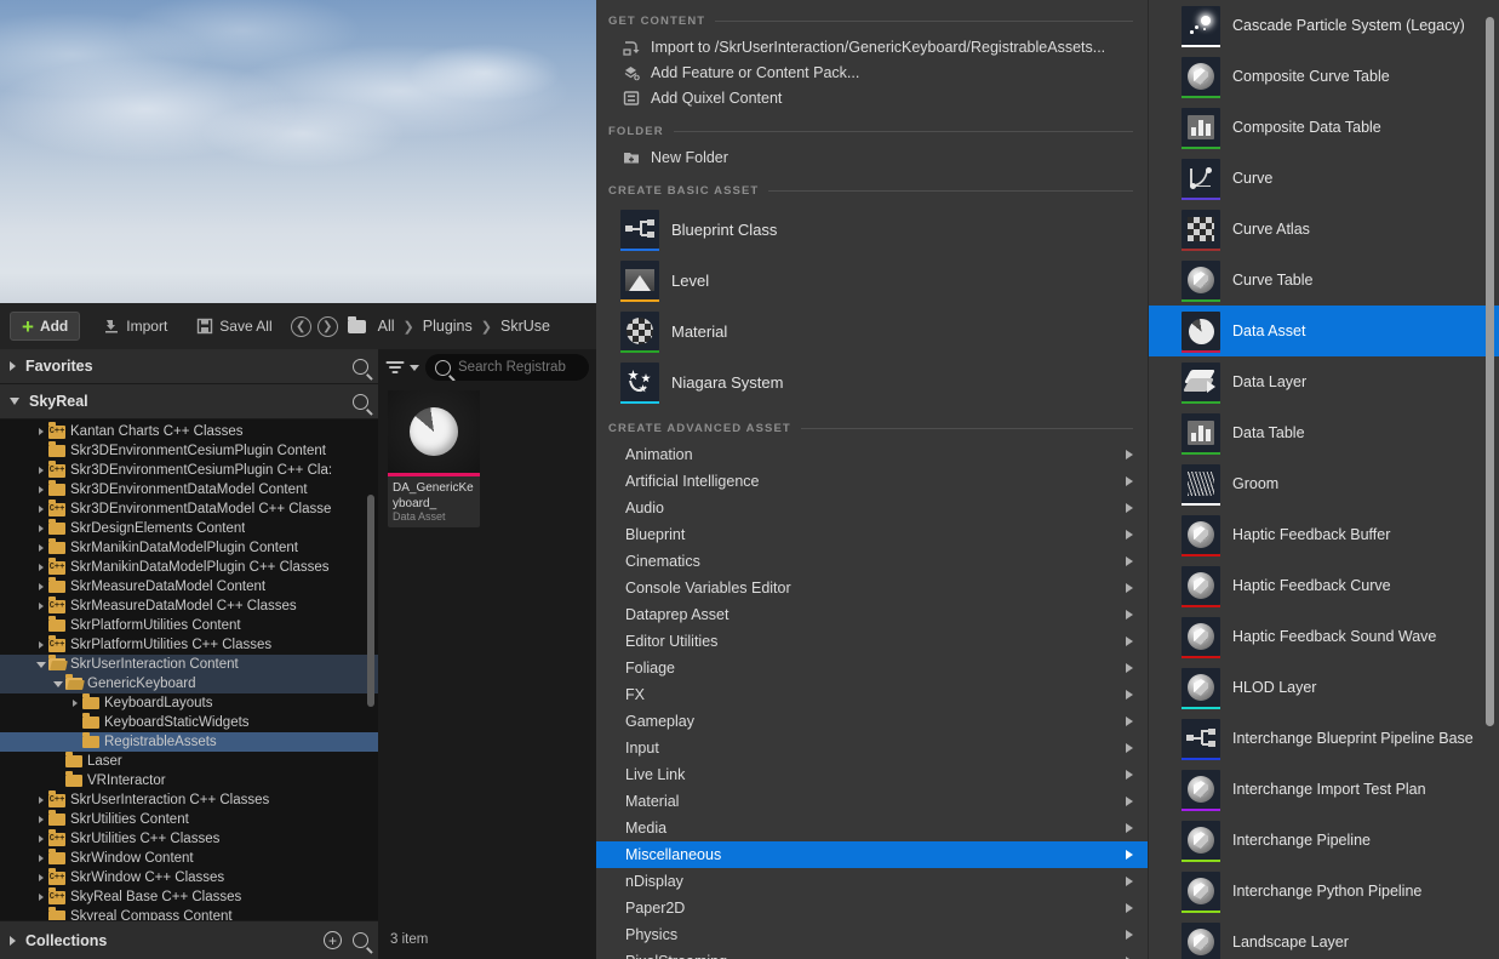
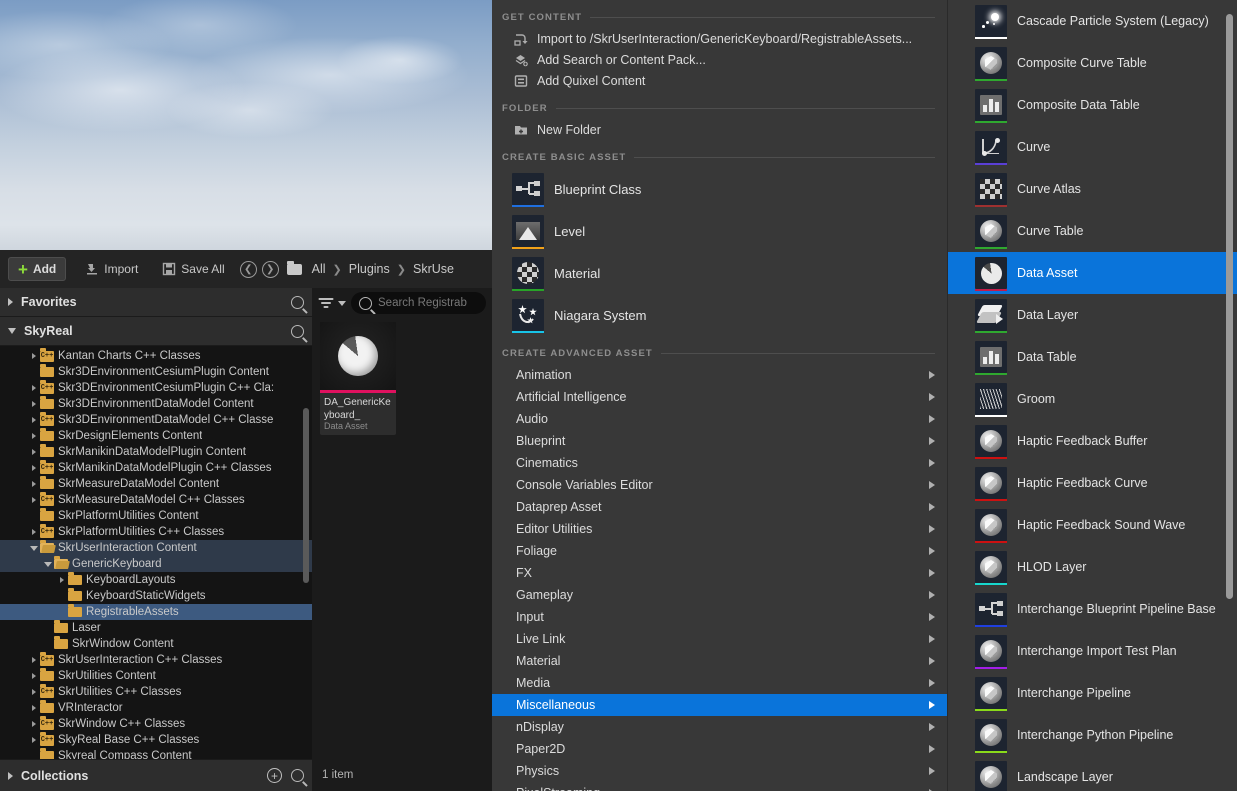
  +
  Add
  Import
  Save All
  ❮
  ❯
  All
  ❯
  Plugins
  ❯
  SkrUse
  Favorites
  SkyReal
  C++
  Kantan Charts C++ Classes
  Skr3DEnvironmentCesiumPlugin Content
  C++
  Skr3DEnvironmentCesiumPlugin C++ Cla:
  Skr3DEnvironmentDataModel Content
  C++
  Skr3DEnvironmentDataModel C++ Classe
  SkrDesignElements Content
  SkrManikinDataModelPlugin Content
  C++
  SkrManikinDataModelPlugin C++ Classes
  SkrMeasureDataModel Content
  C++
  SkrMeasureDataModel C++ Classes
  SkrPlatformUtilities Content
  C++
  SkrPlatformUtilities C++ Classes
  SkrUserInteraction Content
  GenericKeyboard
  KeyboardLayouts
  KeyboardStaticWidgets
  RegistrableAssets
  Laser
- VRInteractor
+ SkrWindow Content
  C++
  SkrUserInteraction C++ Classes
  SkrUtilities Content
  C++
  SkrUtilities C++ Classes
- SkrWindow Content
+ VRInteractor
  C++
  SkrWindow C++ Classes
  C++
  SkyReal Base C++ Classes
  Skyreal Compass Content
  Collections
  +
  Search Registrab
  DA_GenericKeyboard_
  Data Asset
- 3 item
+ 1 item
  GET CONTENT
  Import to /SkrUserInteraction/GenericKeyboard/RegistrableAssets...
- Add Feature or Content Pack...
+ Add Search or Content Pack...
  Add Quixel Content
  FOLDER
  New Folder
  CREATE BASIC ASSET
  Blueprint Class
  Level
  Material
  Niagara System
  CREATE ADVANCED ASSET
  Animation
  Artificial Intelligence
  Audio
  Blueprint
  Cinematics
  Console Variables Editor
  Dataprep Asset
  Editor Utilities
  Foliage
  FX
  Gameplay
  Input
  Live Link
  Material
  Media
  Miscellaneous
  nDisplay
  Paper2D
  Physics
  Cascade Particle System (Legacy)
  Composite Curve Table
  Composite Data Table
  Curve
  Curve Atlas
  Curve Table
  Data Asset
  Data Layer
  Data Table
  Groom
  Haptic Feedback Buffer
  Haptic Feedback Curve
  Haptic Feedback Sound Wave
  HLOD Layer
  Interchange Blueprint Pipeline Base
  Interchange Import Test Plan
  Interchange Pipeline
  Interchange Python Pipeline
  Landscape Layer
